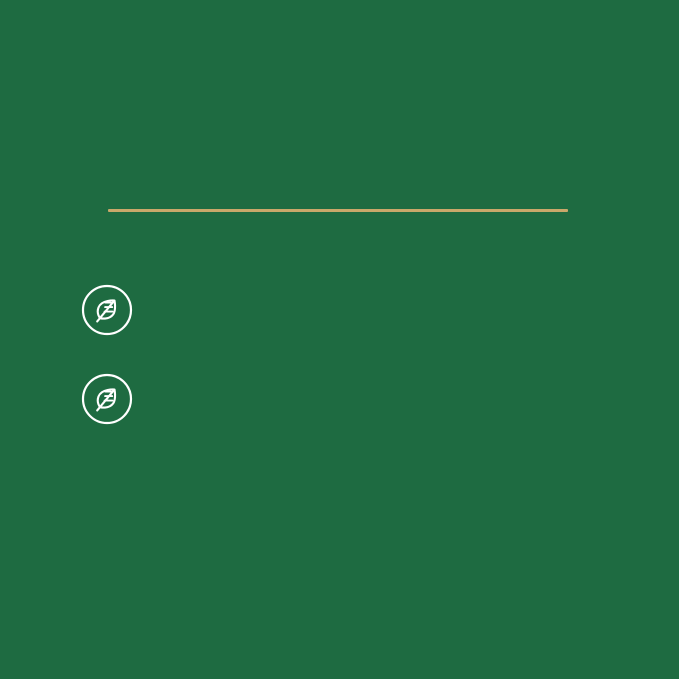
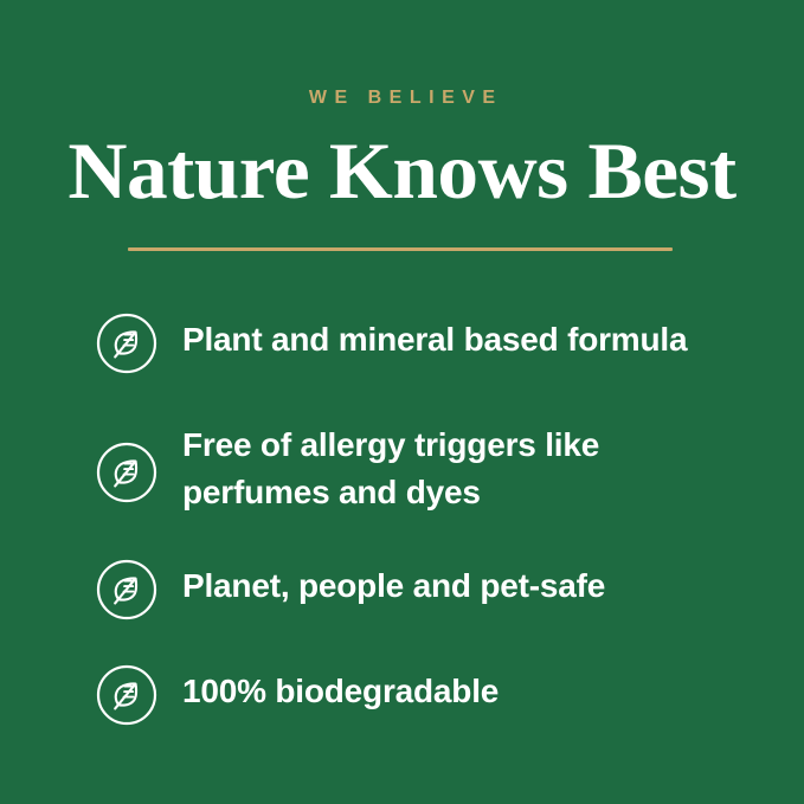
+ WE BELIEVE
+ Nature Knows Best
+ Plant and mineral based formula
+ Free of allergy triggers like
+ perfumes and dyes
+ Planet, people and pet-safe
+ 100% biodegradable
